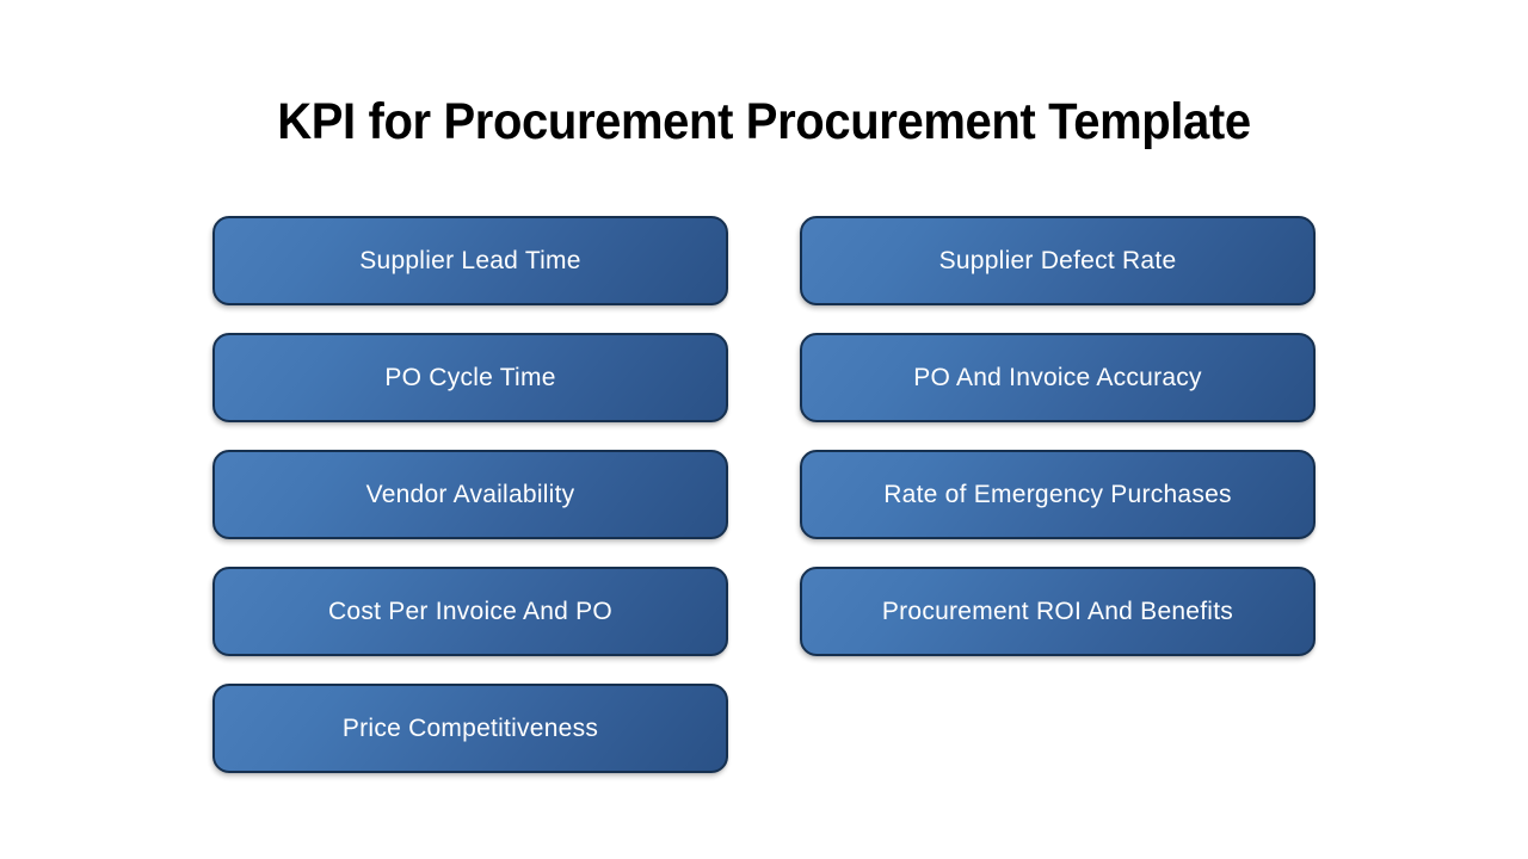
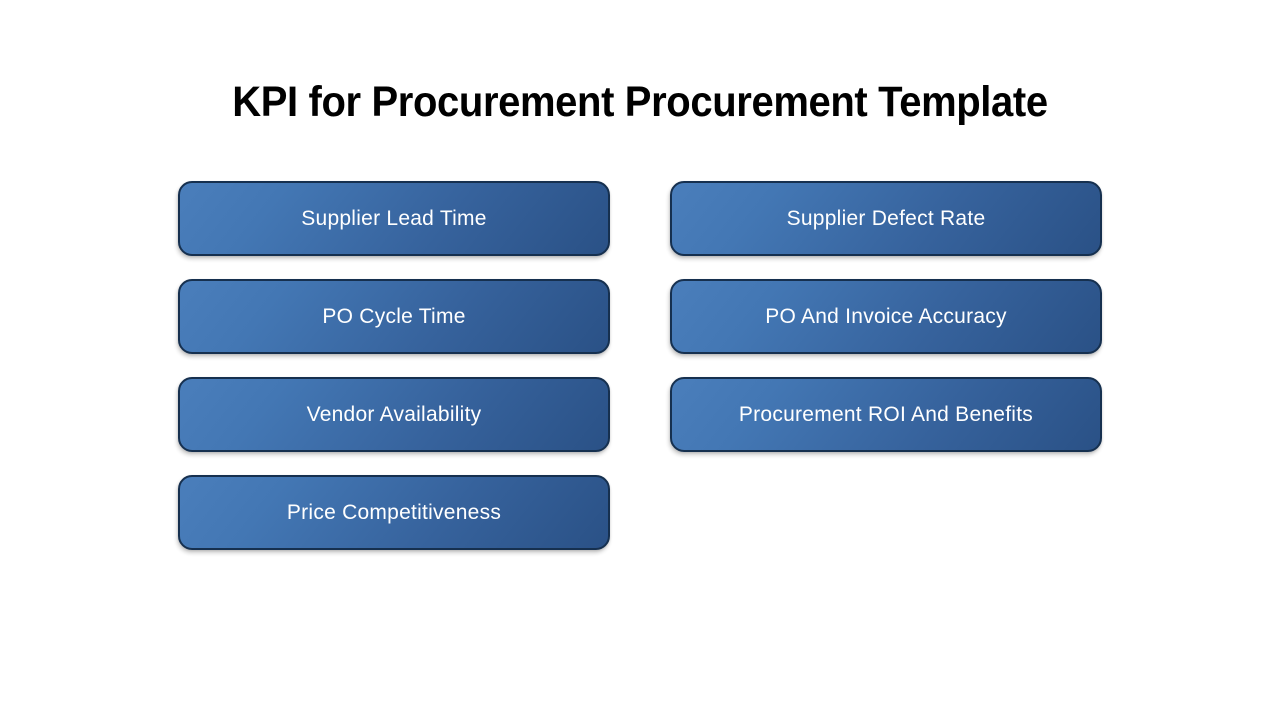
  KPI for Procurement Procurement Template
  Supplier Lead Time
  Supplier Defect Rate
  PO Cycle Time
  PO And Invoice Accuracy
  Vendor Availability
- Rate of Emergency Purchases
- Cost Per Invoice And PO
  Procurement ROI And Benefits
  Price Competitiveness
